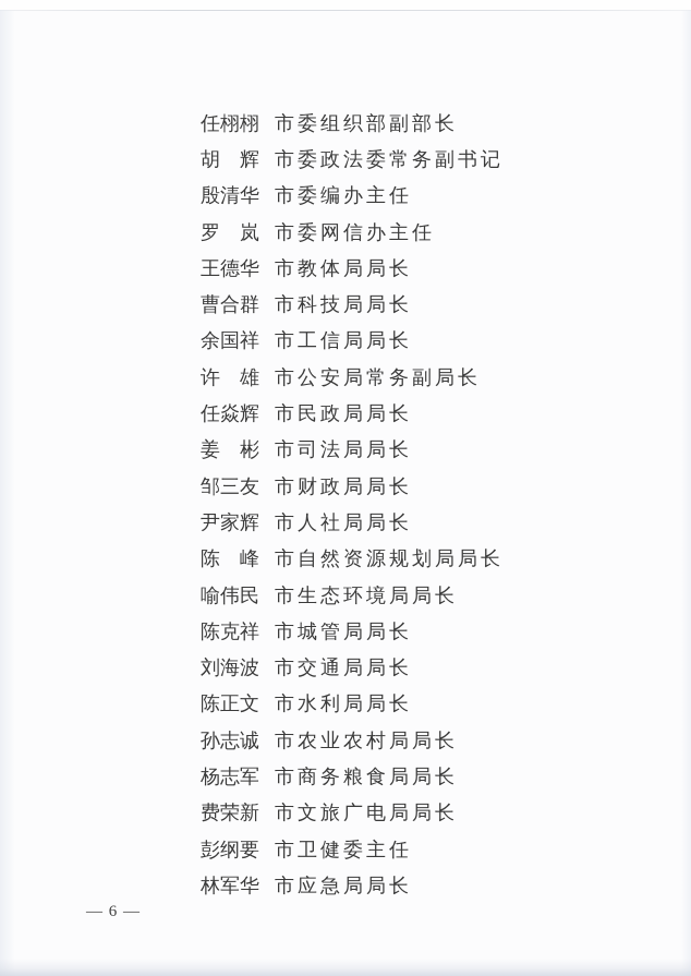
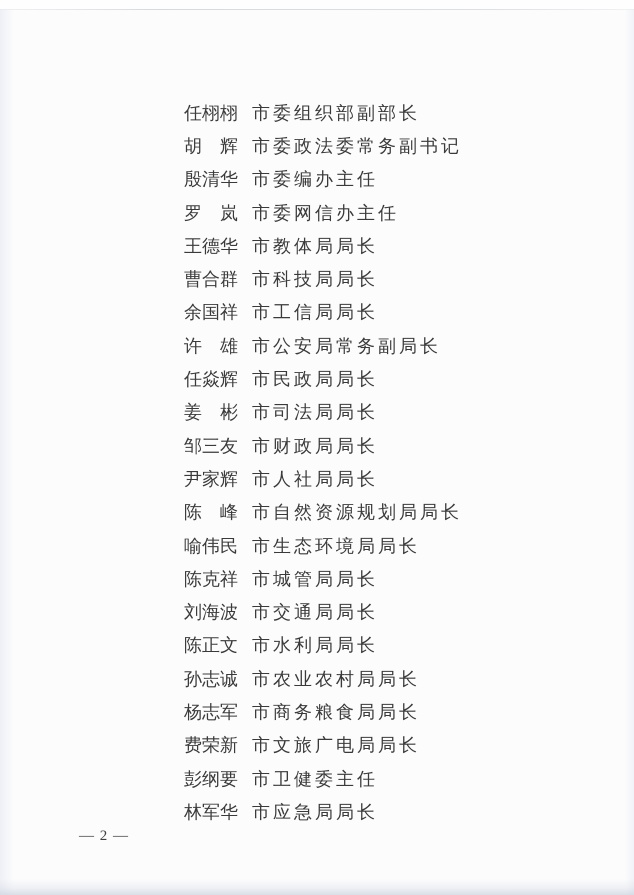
  任栩栩
  市委组织部副部长
  胡 辉
  市委政法委常务副书记
  殷清华
  市委编办主任
  罗 岚
  市委网信办主任
  王德华
  市教体局局长
  曹合群
  市科技局局长
  余国祥
  市工信局局长
  许 雄
  市公安局常务副局长
  任焱辉
  市民政局局长
  姜 彬
  市司法局局长
  邹三友
  市财政局局长
  尹家辉
  市人社局局长
  陈 峰
  市自然资源规划局局长
  喻伟民
  市生态环境局局长
  陈克祥
  市城管局局长
  刘海波
  市交通局局长
  陈正文
  市水利局局长
  孙志诚
  市农业农村局局长
  杨志军
  市商务粮食局局长
  费荣新
  市文旅广电局局长
  彭纲要
  市卫健委主任
  林军华
  市应急局局长
- — 6 —
+ — 2 —
